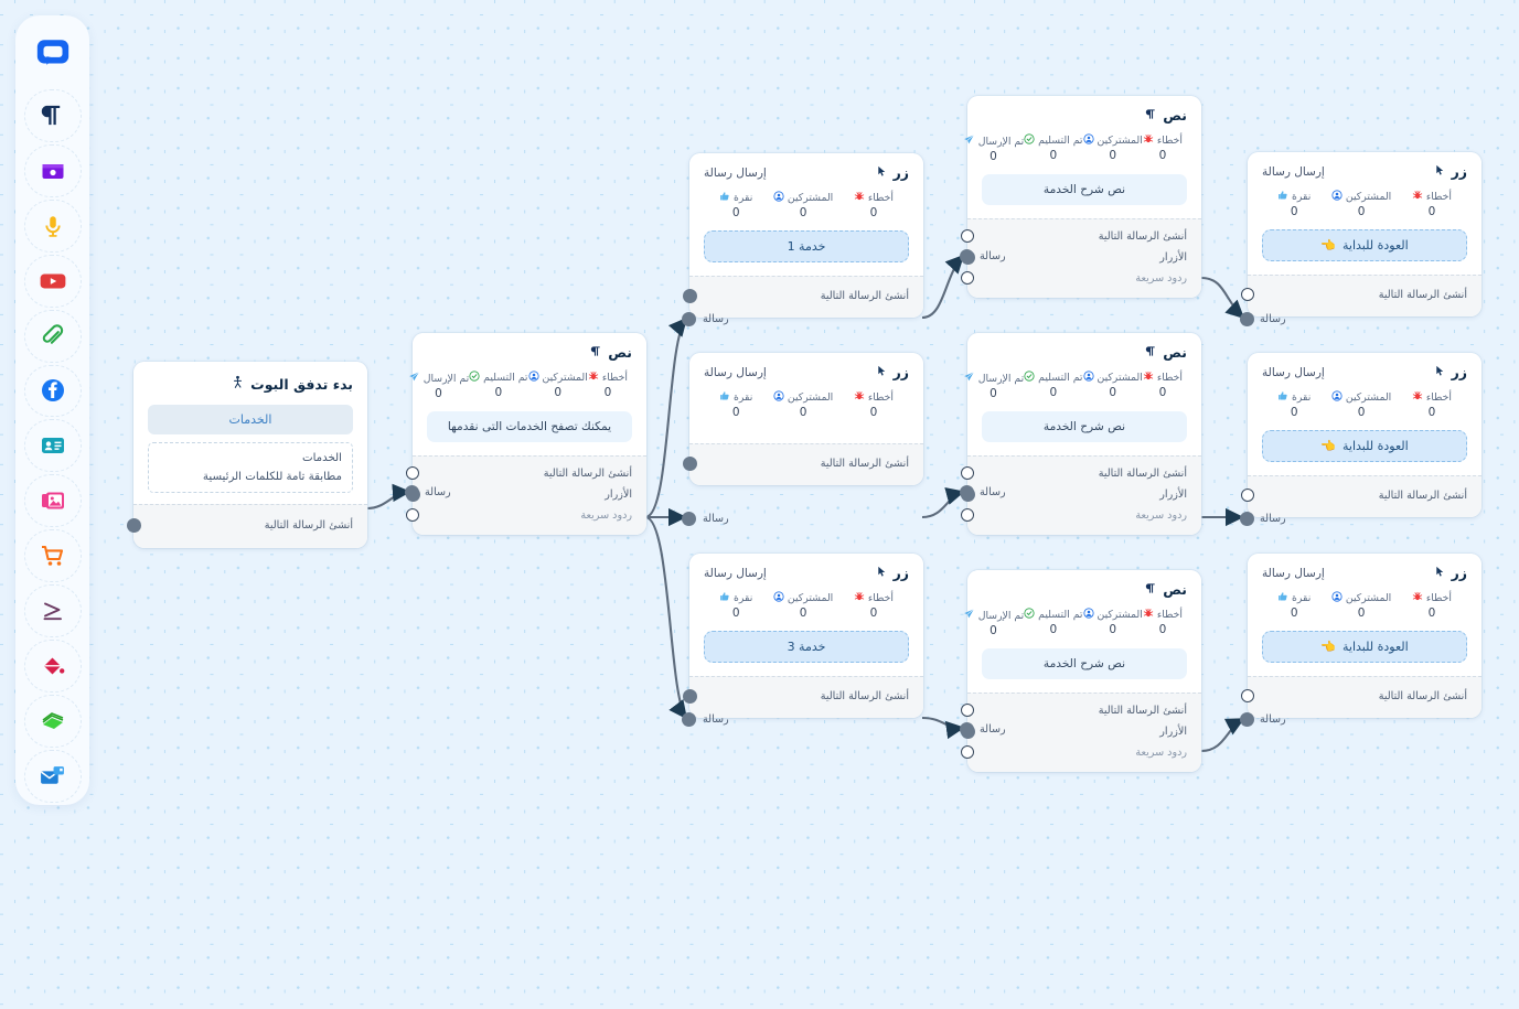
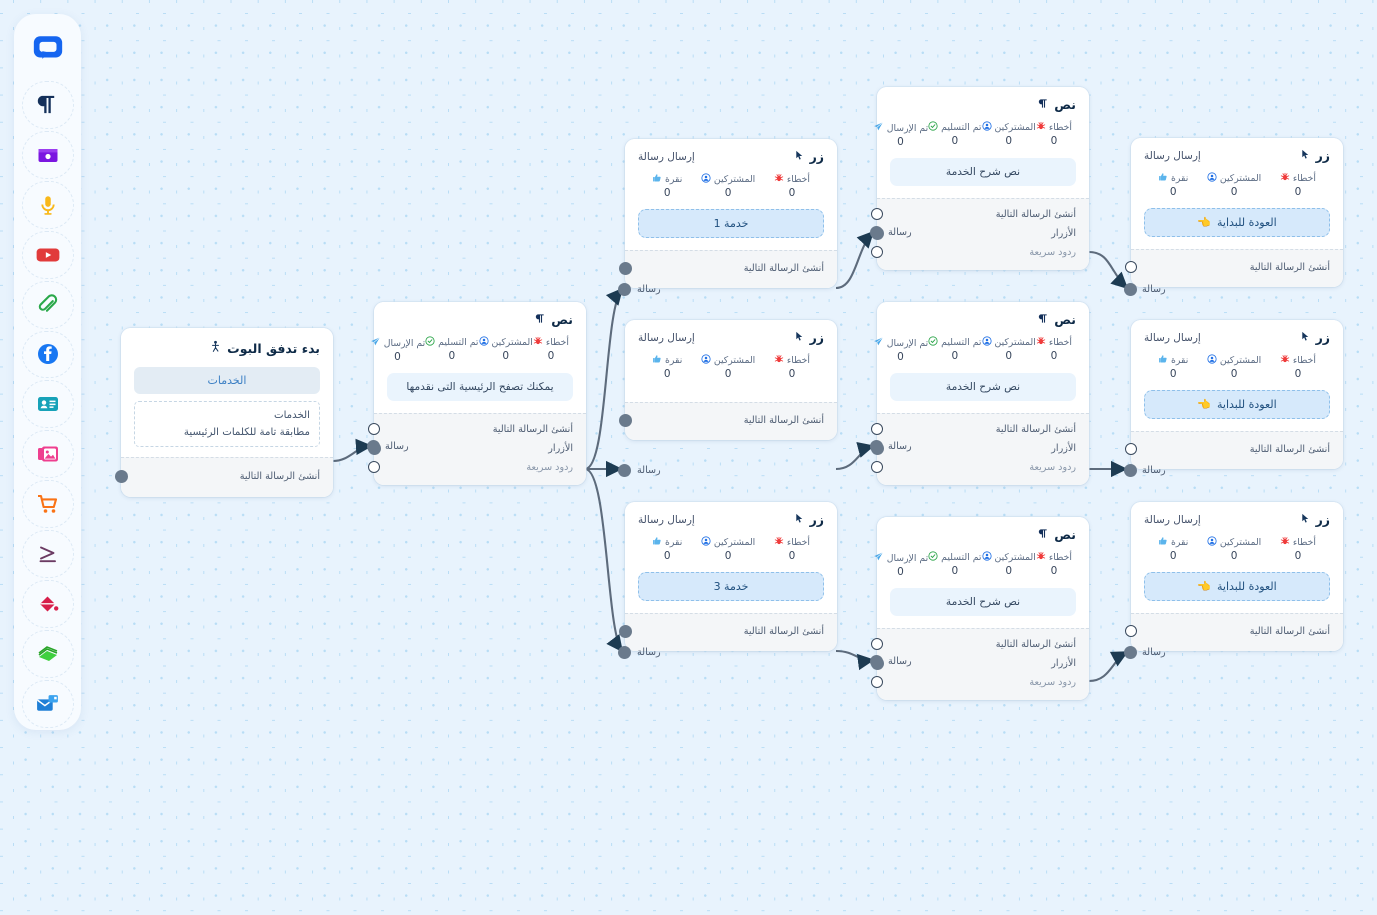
  بدء تدفق البوت
  الخدمات
  الخدمات
  مطابقة تامة للكلمات الرئيسية
  أنشئ الرسالة التالية
  نص
  أخطاء
  0
  المشتركين
  0
  تم التسليم
  0
  تم الإرسال
  0
- يمكنك تصفح الخدمات التى نقدمها
+ يمكنك تصفح الرئيسية التى نقدمها
  أنشئ الرسالة التالية
  الأزرار
  ردود سريعة
  رسالة
  زر
  إرسال رسالة
  أخطاء
  0
  المشتركين
  0
  نقرة
  0
  خدمة 1
  أنشئ الرسالة التالية
  رسالة
  زر
  إرسال رسالة
  أخطاء
  0
  المشتركين
  0
  نقرة
  0
  أنشئ الرسالة التالية
  رسالة
  زر
  إرسال رسالة
  أخطاء
  0
  المشتركين
  0
  نقرة
  0
  خدمة 3
  أنشئ الرسالة التالية
  رسالة
  نص
  أخطاء
  0
  المشتركين
  0
  تم التسليم
  0
  تم الإرسال
  0
  نص شرح الخدمة
  أنشئ الرسالة التالية
  الأزرار
  ردود سريعة
  رسالة
  نص
  أخطاء
  0
  المشتركين
  0
  تم التسليم
  0
  تم الإرسال
  0
  نص شرح الخدمة
  أنشئ الرسالة التالية
  الأزرار
  ردود سريعة
  رسالة
  نص
  أخطاء
  0
  المشتركين
  0
  تم التسليم
  0
  تم الإرسال
  0
  نص شرح الخدمة
  أنشئ الرسالة التالية
  الأزرار
  ردود سريعة
  رسالة
  زر
  إرسال رسالة
  أخطاء
  0
  المشتركين
  0
  نقرة
  0
  العودة للبداية
  👈
  أنشئ الرسالة التالية
  رسالة
  زر
  إرسال رسالة
  أخطاء
  0
  المشتركين
  0
  نقرة
  0
  العودة للبداية
  👈
  أنشئ الرسالة التالية
  رسالة
  زر
  إرسال رسالة
  أخطاء
  0
  المشتركين
  0
  نقرة
  0
  العودة للبداية
  👈
  أنشئ الرسالة التالية
  رسالة
